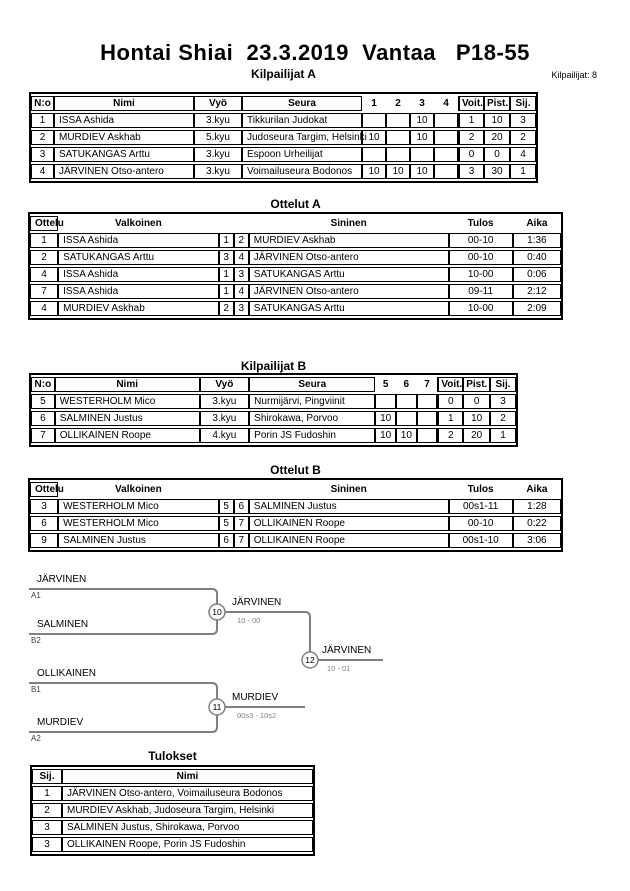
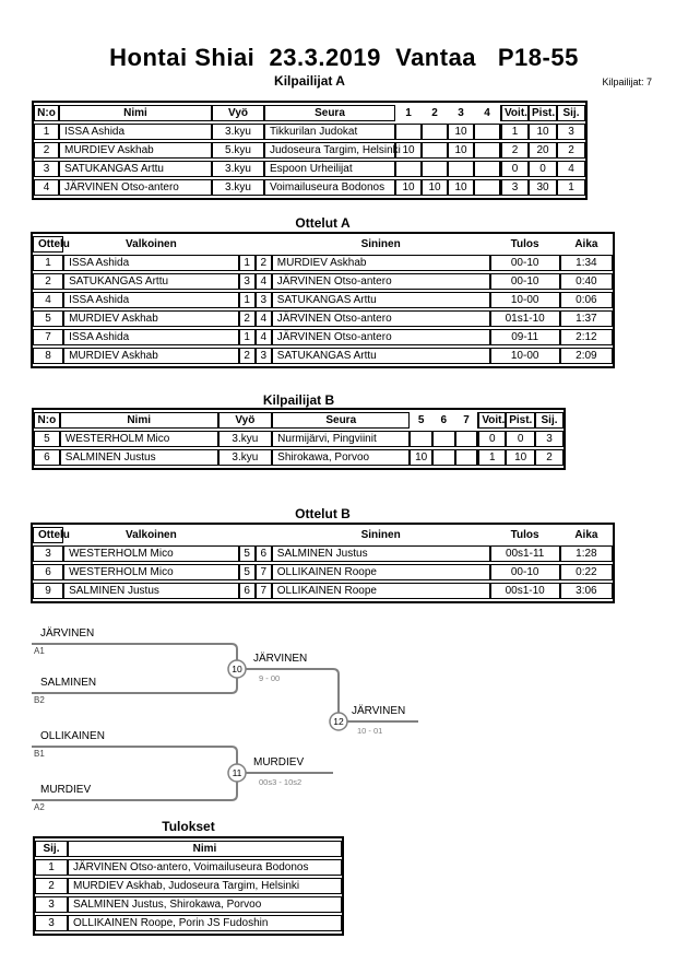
  Hontai Shiai 23.3.2019 Vantaa P18-55
  Kilpailijat A
- Kilpailijat: 8
+ Kilpailijat: 7
  N:o	Nimi	Vyö	Seura	1	2	3	4	Voit.	Pist.	Sij.
  1	ISSA Ashida	3.kyu	Tikkurilan Judokat			10		1	10	3
  2	MURDIEV Askhab	5.kyu	Judoseura Targim, Helsinki	10		10		2	20	2
  3	SATUKANGAS Arttu	3.kyu	Espoon Urheilijat					0	0	4
  4	JÄRVINEN Otso-antero	3.kyu	Voimailuseura Bodonos	10	10	10		3	30	1
  Ottelut A
  Ottelu	Valkoinen			Sininen	Tulos	Aika
- 1	ISSA Ashida	1	2	MURDIEV Askhab	00-10	1:36
+ 1	ISSA Ashida	1	2	MURDIEV Askhab	00-10	1:34
  2	SATUKANGAS Arttu	3	4	JÄRVINEN Otso-antero	00-10	0:40
  4	ISSA Ashida	1	3	SATUKANGAS Arttu	10-00	0:06
+ 5	MURDIEV Askhab	2	4	JÄRVINEN Otso-antero	01s1-10	1:37
  7	ISSA Ashida	1	4	JÄRVINEN Otso-antero	09-11	2:12
- 4	MURDIEV Askhab	2	3	SATUKANGAS Arttu	10-00	2:09
+ 8	MURDIEV Askhab	2	3	SATUKANGAS Arttu	10-00	2:09
  Kilpailijat B
  N:o	Nimi	Vyö	Seura	5	6	7	Voit.	Pist.	Sij.
  5	WESTERHOLM Mico	3.kyu	Nurmijärvi, Pingviinit				0	0	3
  6	SALMINEN Justus	3.kyu	Shirokawa, Porvoo	10			1	10	2
- 7	OLLIKAINEN Roope	4.kyu	Porin JS Fudoshin	10	10		2	20	1
  Ottelut B
  Ottelu	Valkoinen			Sininen	Tulos	Aika
  3	WESTERHOLM Mico	5	6	SALMINEN Justus	00s1-11	1:28
  6	WESTERHOLM Mico	5	7	OLLIKAINEN Roope	00-10	0:22
  9	SALMINEN Justus	6	7	OLLIKAINEN Roope	00s1-10	3:06
  10
  11
  12
  JÄRVINEN
  A1
  SALMINEN
  B2
  JÄRVINEN
- 10 - 00
+ 9 - 00
  JÄRVINEN
  10 - 01
  OLLIKAINEN
  B1
  MURDIEV
  A2
  MURDIEV
  00s3 - 10s2
  Tulokset
  Sij.	Nimi
  1	JÄRVINEN Otso-antero, Voimailuseura Bodonos
  2	MURDIEV Askhab, Judoseura Targim, Helsinki
  3	SALMINEN Justus, Shirokawa, Porvoo
  3	OLLIKAINEN Roope, Porin JS Fudoshin
